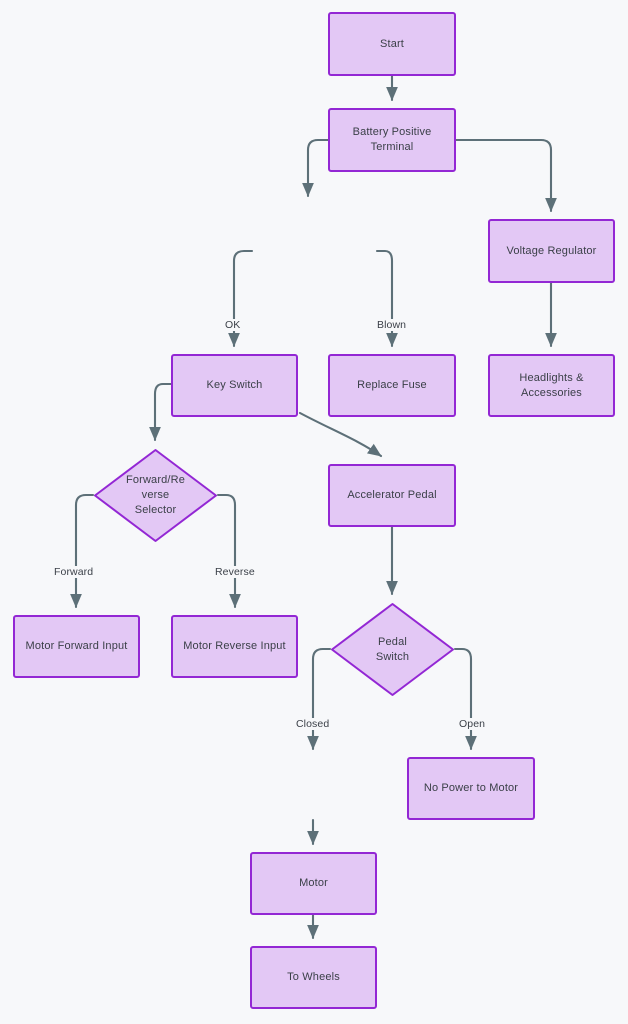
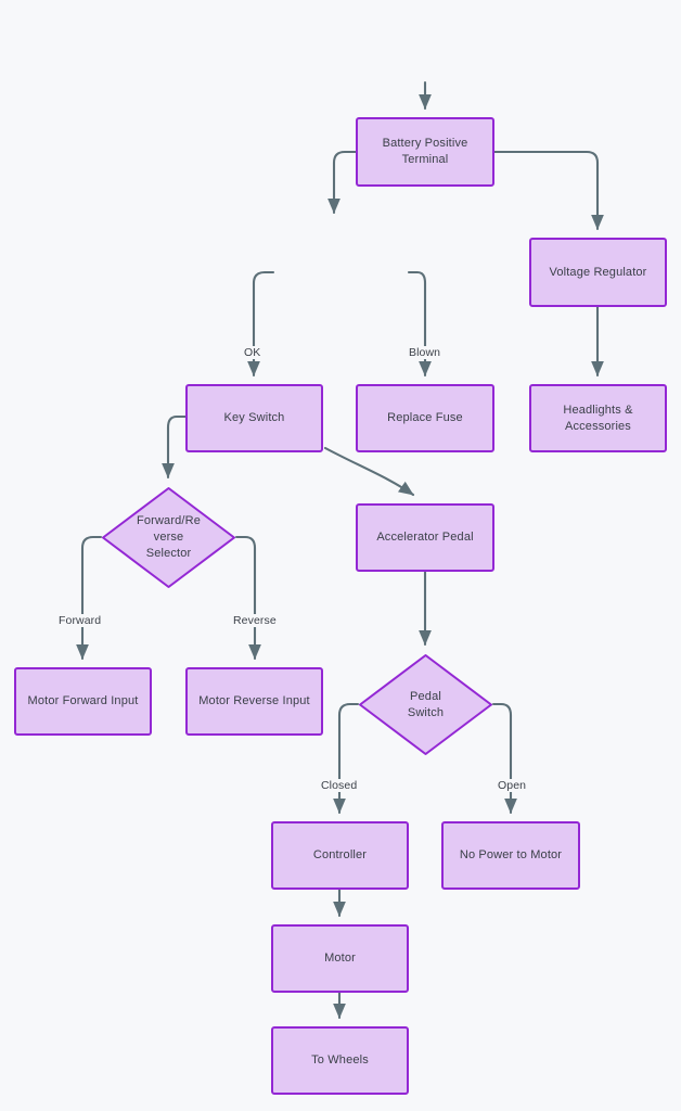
- Start
  Battery Positive
  Terminal
  Voltage Regulator
  Key Switch
  Replace Fuse
  Headlights &
  Accessories
  Accelerator Pedal
  Motor Forward Input
  Motor Reverse Input
+ Controller
  No Power to Motor
  Motor
  To Wheels
  Forward/Re
  verse
  Selector
  Pedal
  Switch
  OK
  Blown
  Forward
  Reverse
  Closed
  Open
